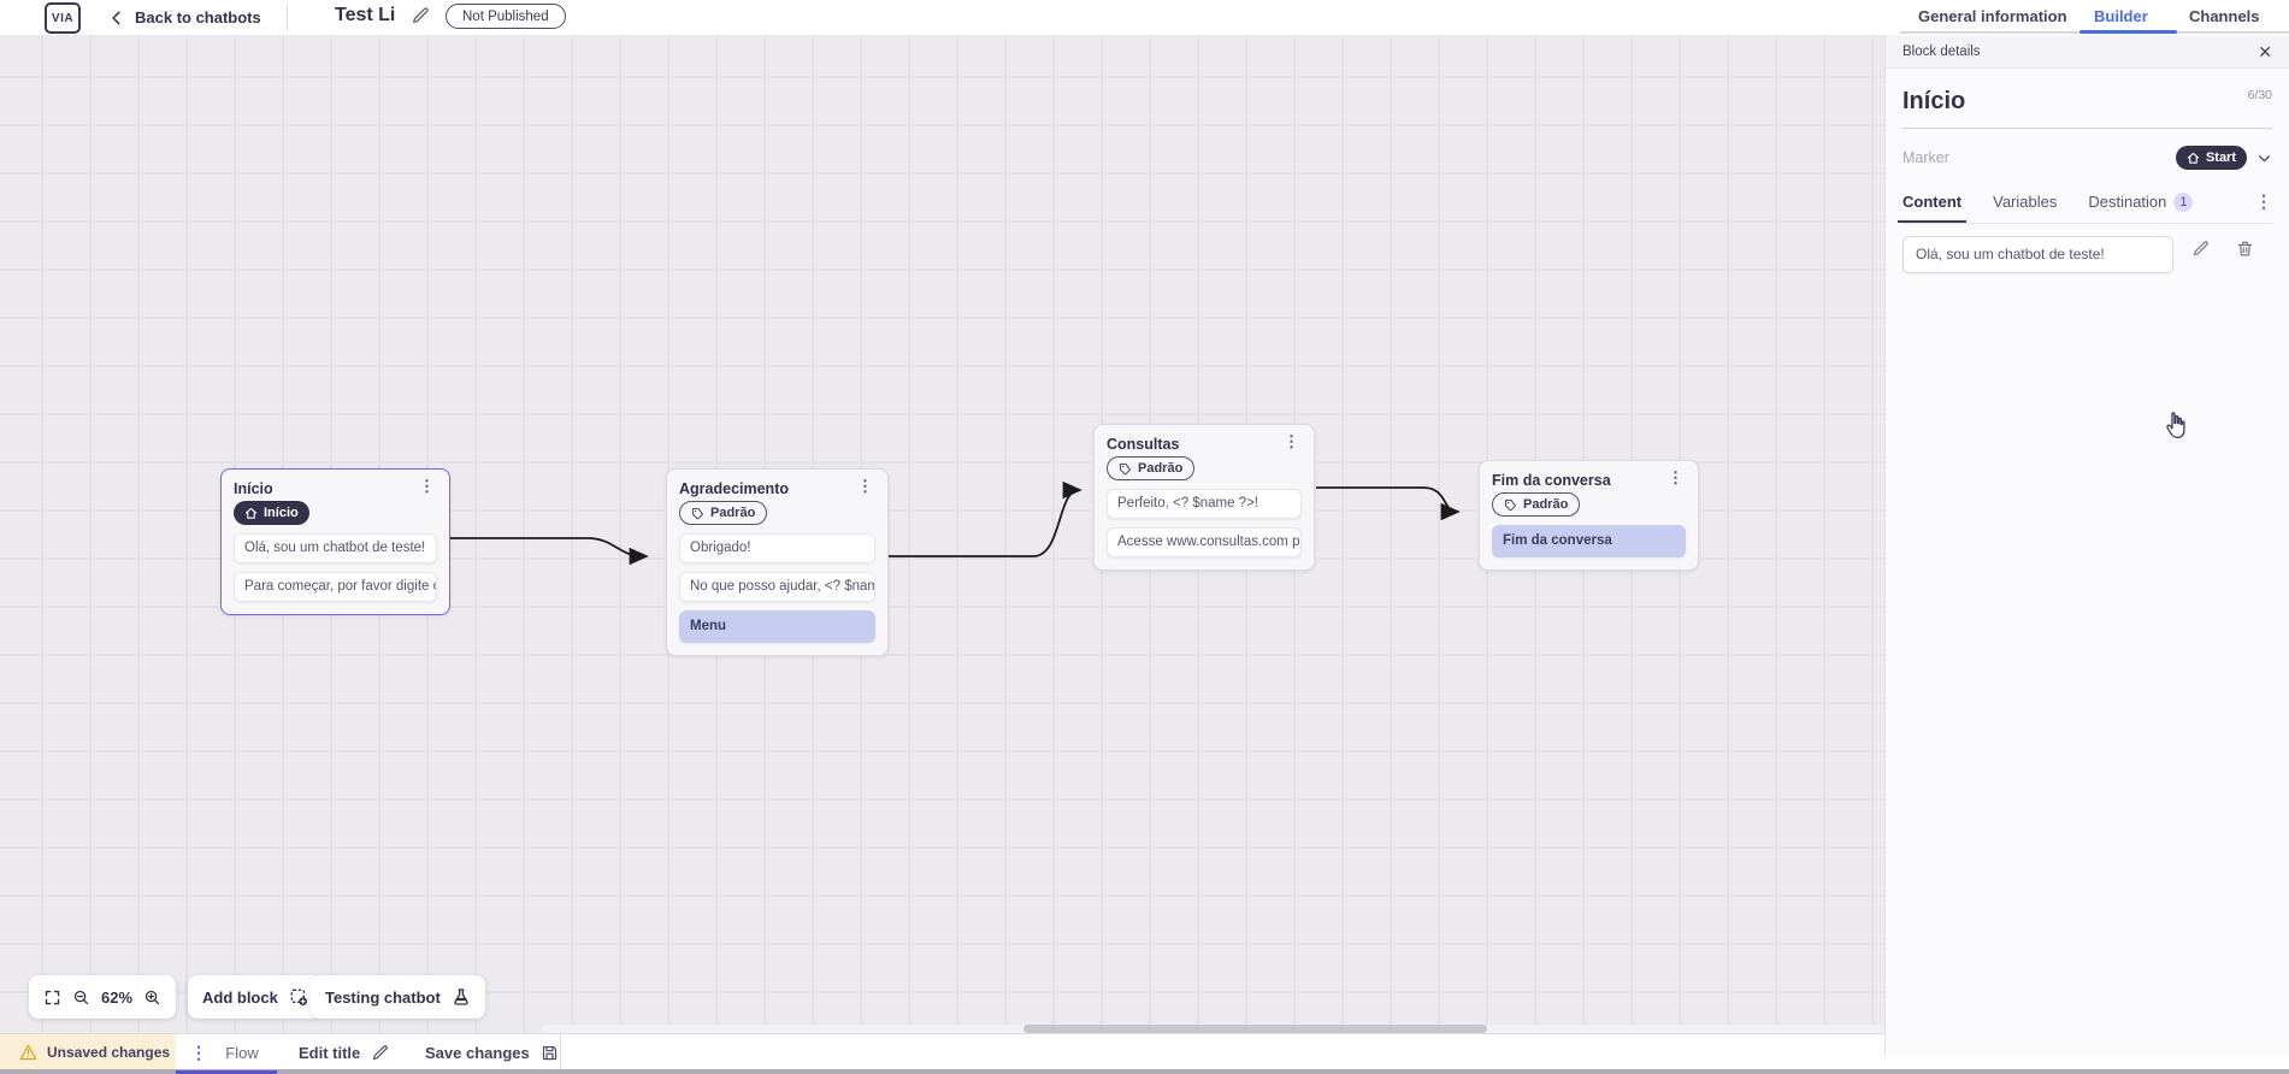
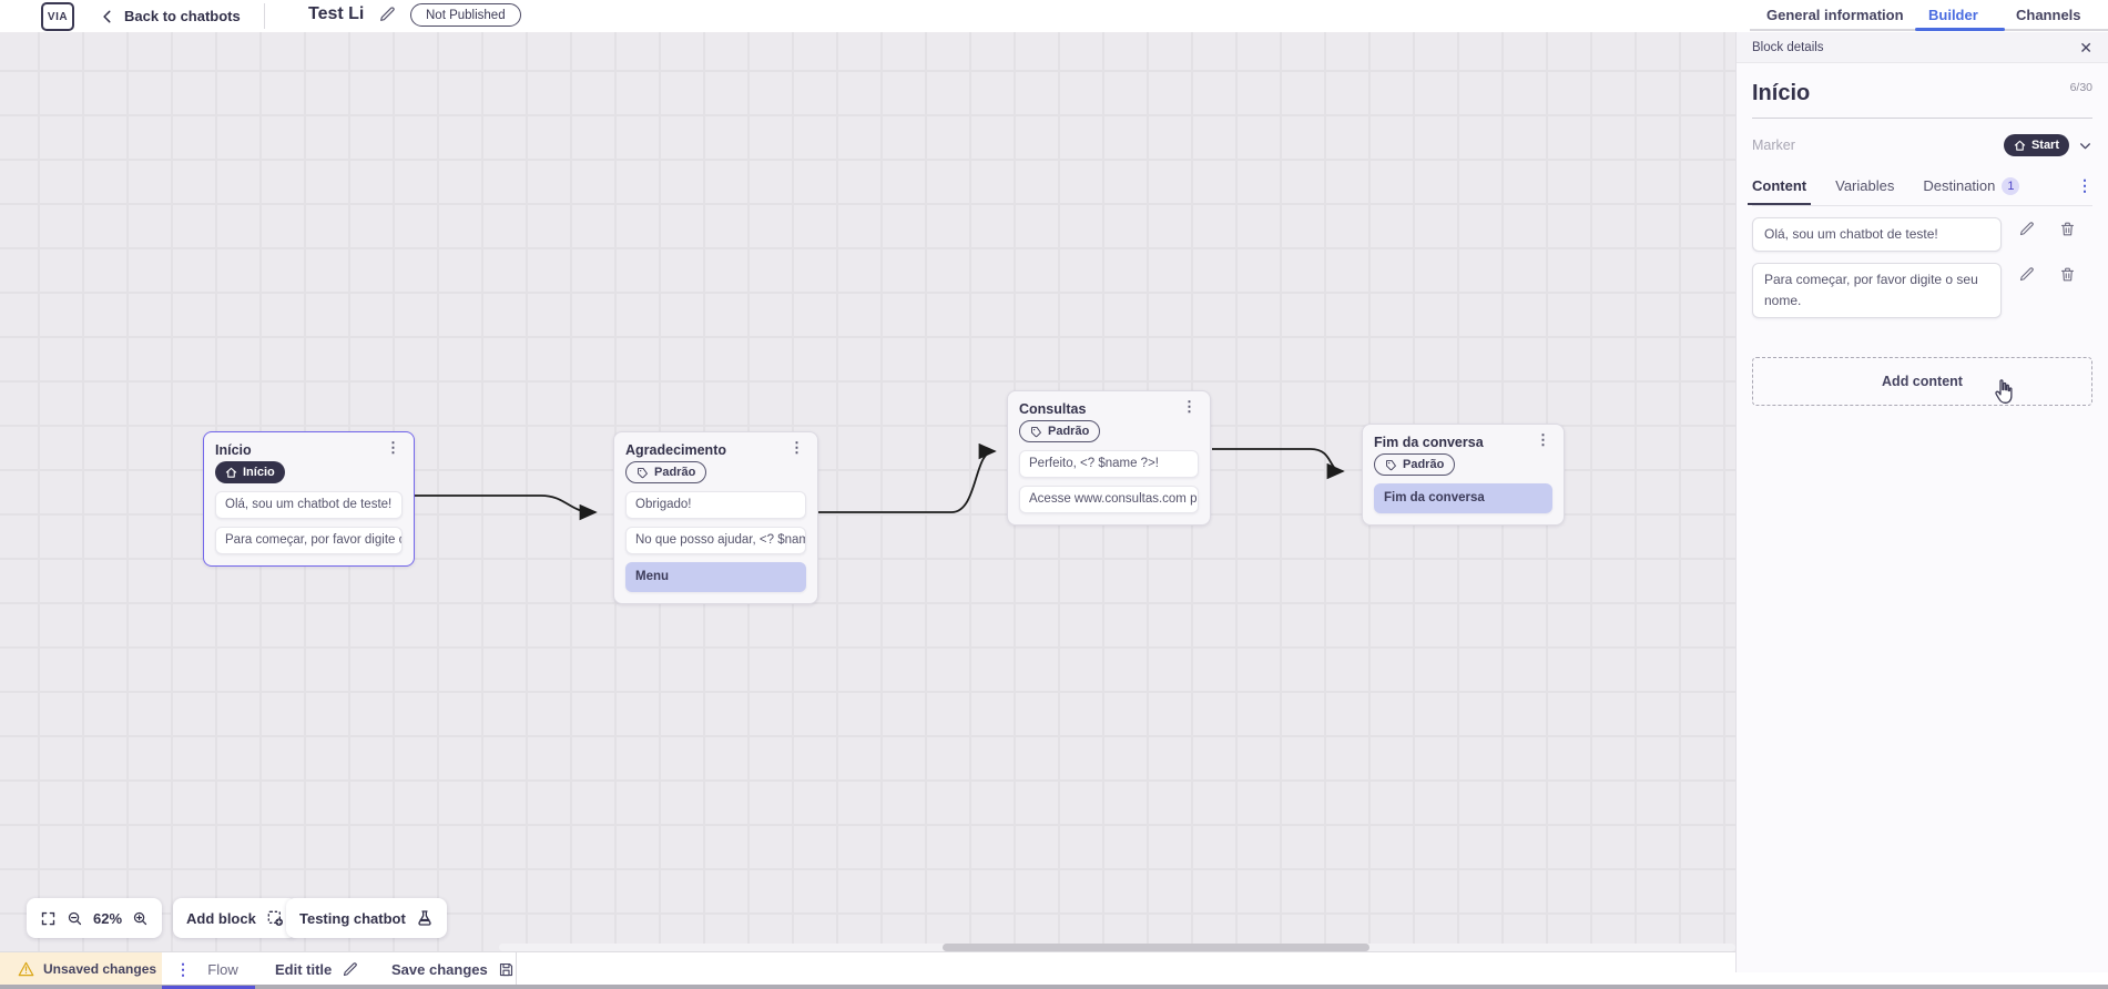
  VIA
  Back to chatbots
  Test Li
  Not Published
  General information
  Builder
  Channels
  Início
  ⋮
  Início
  Olá, sou um chatbot de teste!
  Para começar, por favor digite o
  Agradecimento
  ⋮
  Padrão
  Obrigado!
  No que posso ajudar, <? $nam
  Menu
  Consultas
  ⋮
  Padrão
  Perfeito, <? $name ?>!
  Acesse www.consultas.com p
  Fim da conversa
  ⋮
  Padrão
  Fim da conversa
  62%
  Add block
  Testing chatbot
  Block details
  ✕
  Início
  6/30
  Marker
  Start
  Content
  Variables
  Destination
  1
  ⋮
  Olá, sou um chatbot de teste!
+ Para começar, por favor digite o seu nome.
+ Add content
  Unsaved changes
  ⋮
  Flow
  Edit title
  Save changes
